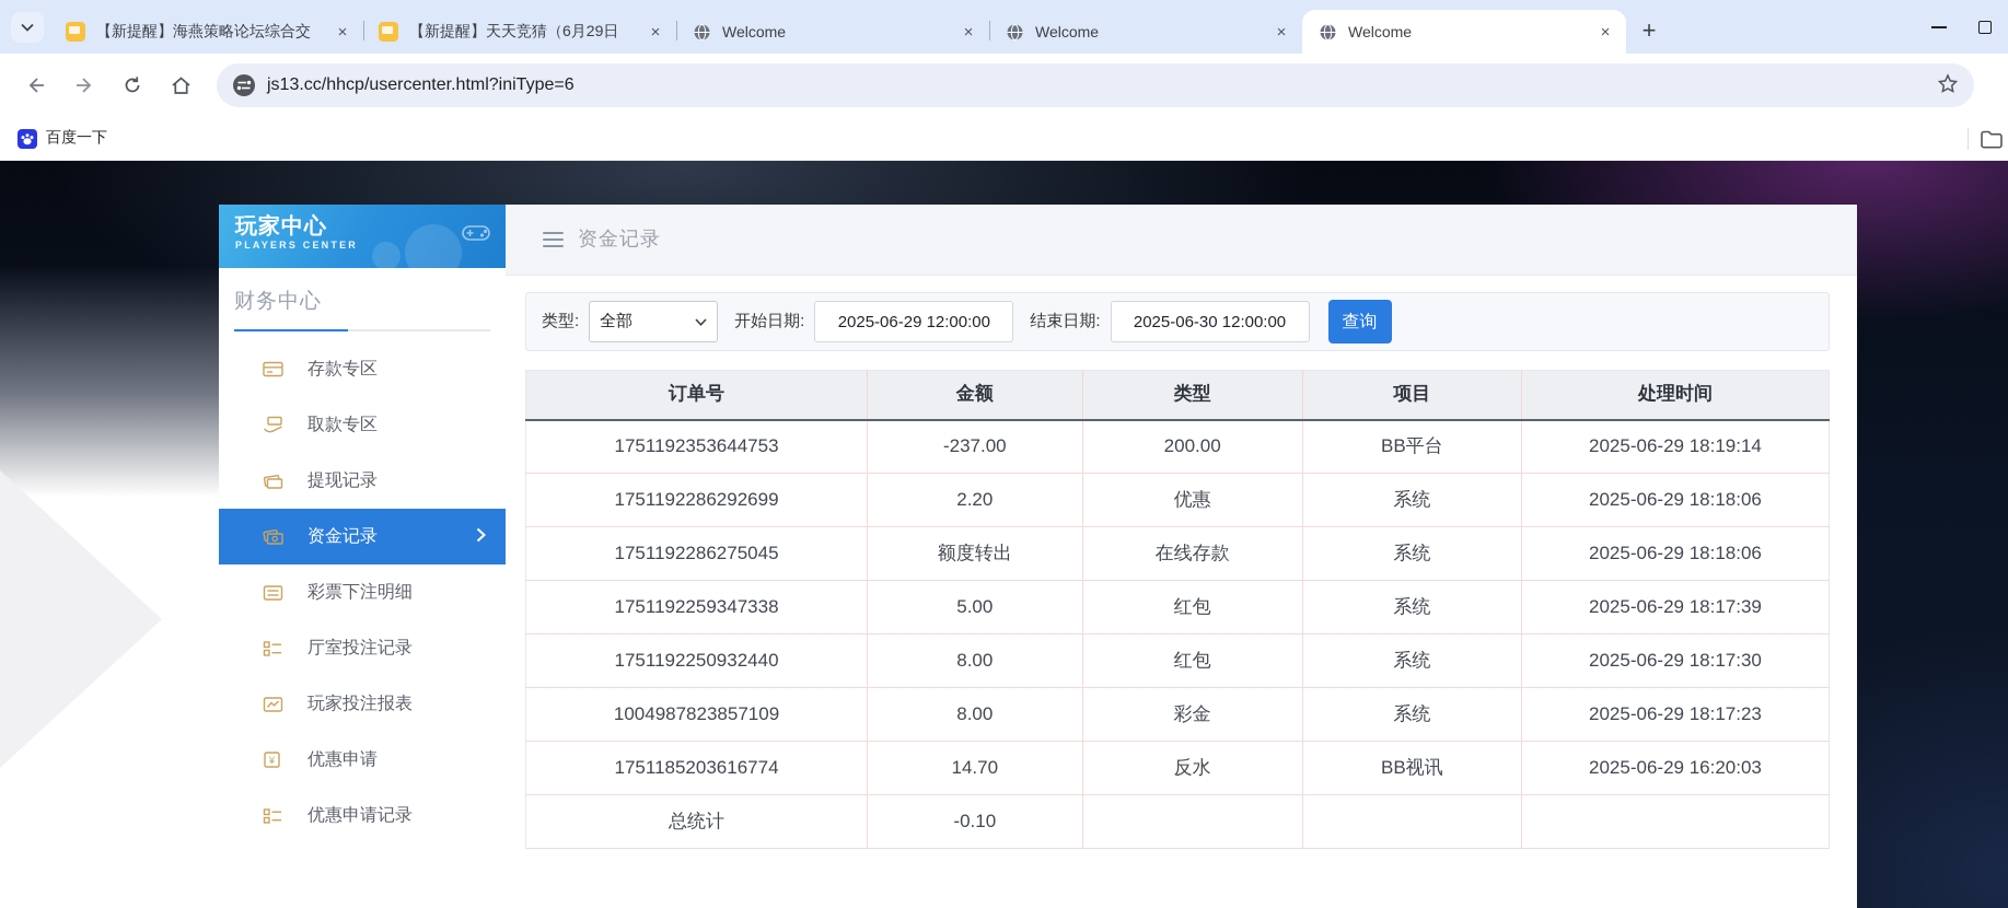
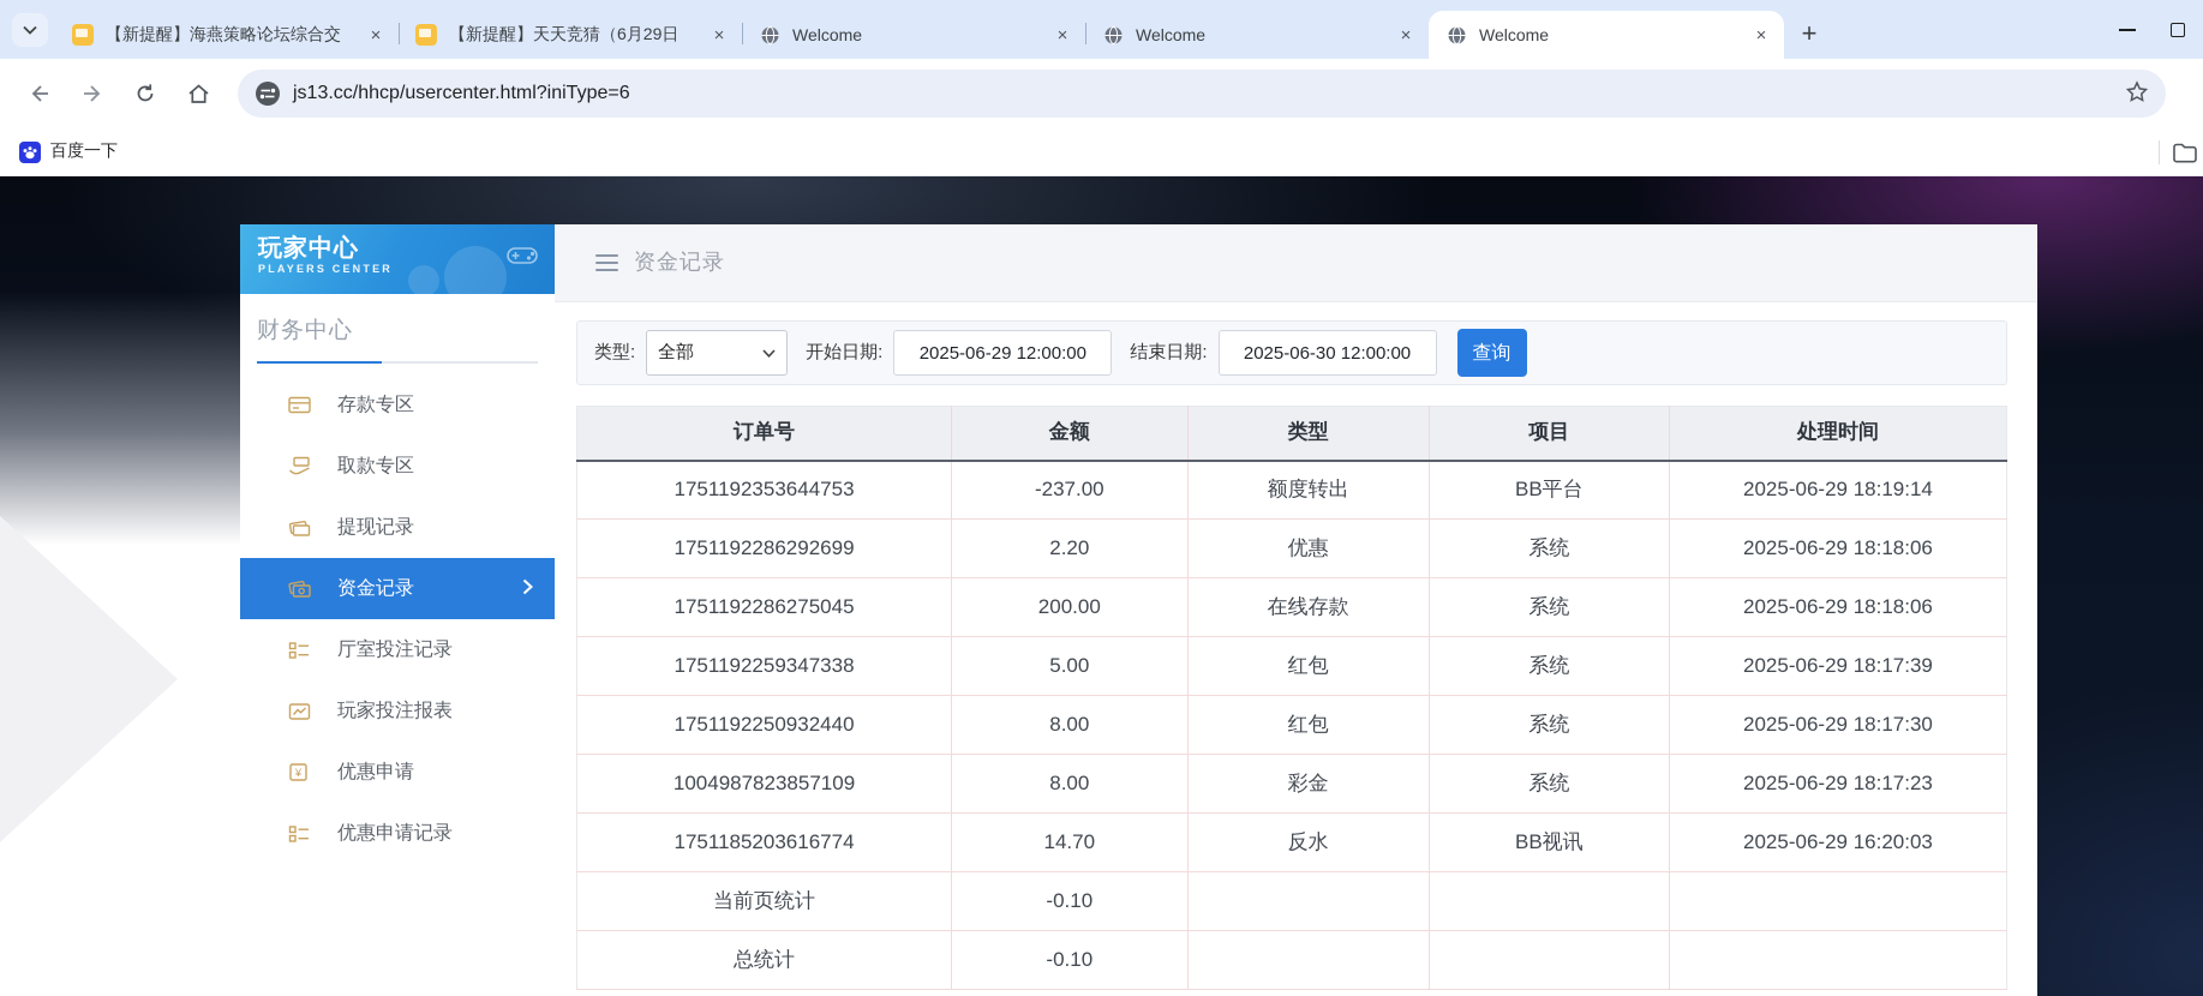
  【新提醒】海燕策略论坛综合交
  ×
  【新提醒】天天竞猜（6月29日
  ×
  Welcome
  ×
  Welcome
  ×
  Welcome
  ×
  +
  js13.cc/hhcp/usercenter.html?iniType=6
  百度一下
  玩家中心
  PLAYERS CENTER
  财务中心
  存款专区
  取款专区
  提现记录
  资金记录
- 彩票下注明细
  厅室投注记录
  玩家投注报表
  ¥
  优惠申请
  优惠申请记录
  资金记录
  类型:
  全部
  开始日期:
  2025-06-29 12:00:00
  结束日期:
  2025-06-30 12:00:00
  查询
  订单号	金额	类型	项目	处理时间
- 1751192353644753	-237.00	200.00	BB平台	2025-06-29 18:19:14
+ 1751192353644753	-237.00	额度转出	BB平台	2025-06-29 18:19:14
  1751192286292699	2.20	优惠	系统	2025-06-29 18:18:06
- 1751192286275045	额度转出	在线存款	系统	2025-06-29 18:18:06
+ 1751192286275045	200.00	在线存款	系统	2025-06-29 18:18:06
  1751192259347338	5.00	红包	系统	2025-06-29 18:17:39
  1751192250932440	8.00	红包	系统	2025-06-29 18:17:30
  1004987823857109	8.00	彩金	系统	2025-06-29 18:17:23
  1751185203616774	14.70	反水	BB视讯	2025-06-29 16:20:03
+ 当前页统计	-0.10
  总统计	-0.10
